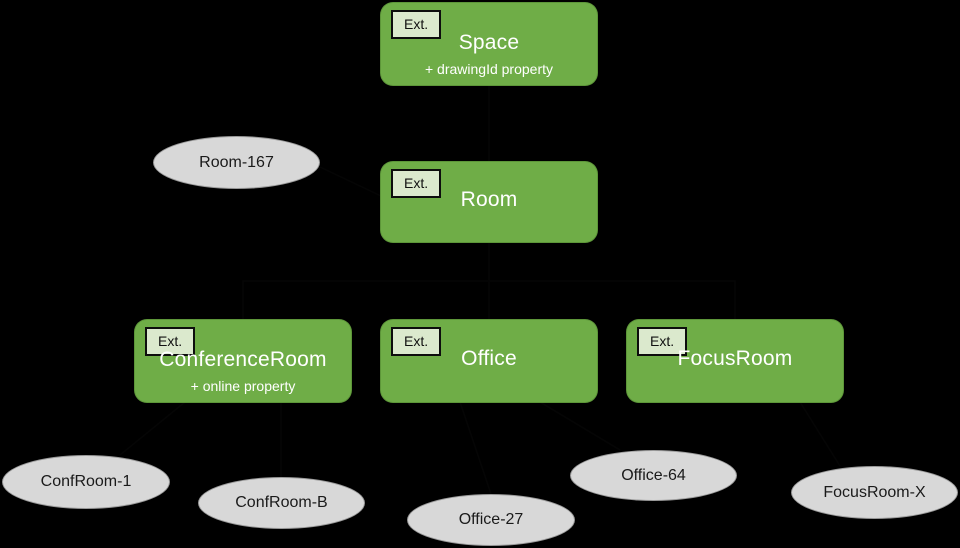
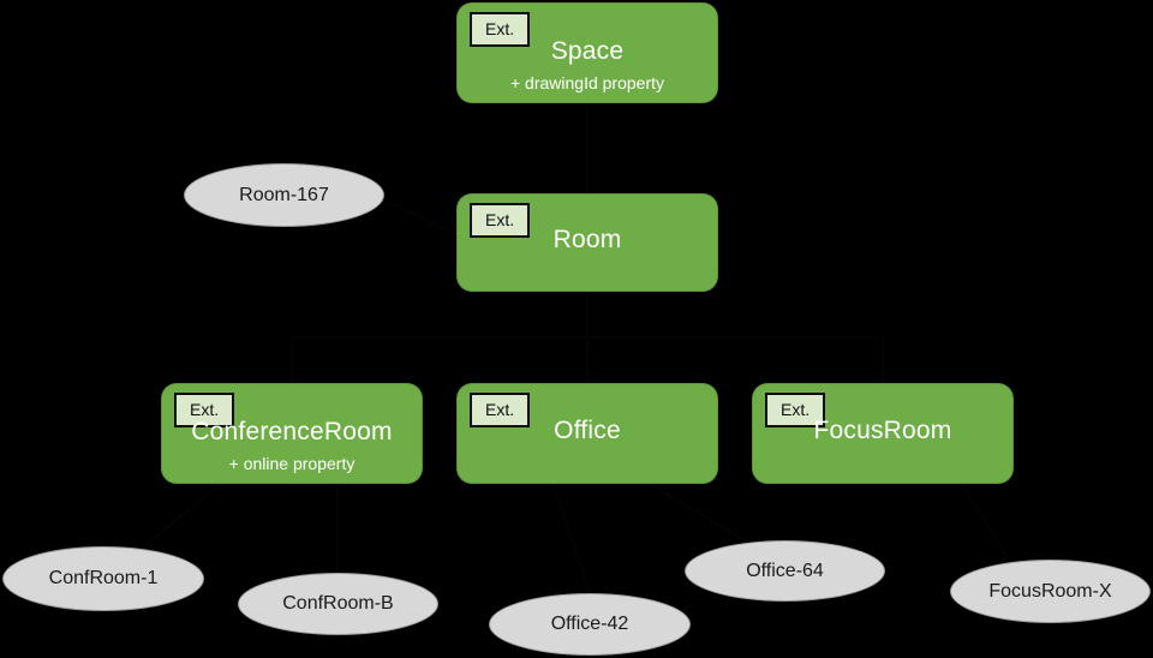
  Ext.
  Space
  + drawingId property
  Ext.
  Room
  Ext.
  ConferenceRoom
  + online property
  Ext.
  Office
  Ext.
  FocusRoom
  Room-167
  ConfRoom-1
  ConfRoom-B
- Office-27
+ Office-42
  Office-64
  FocusRoom-X
